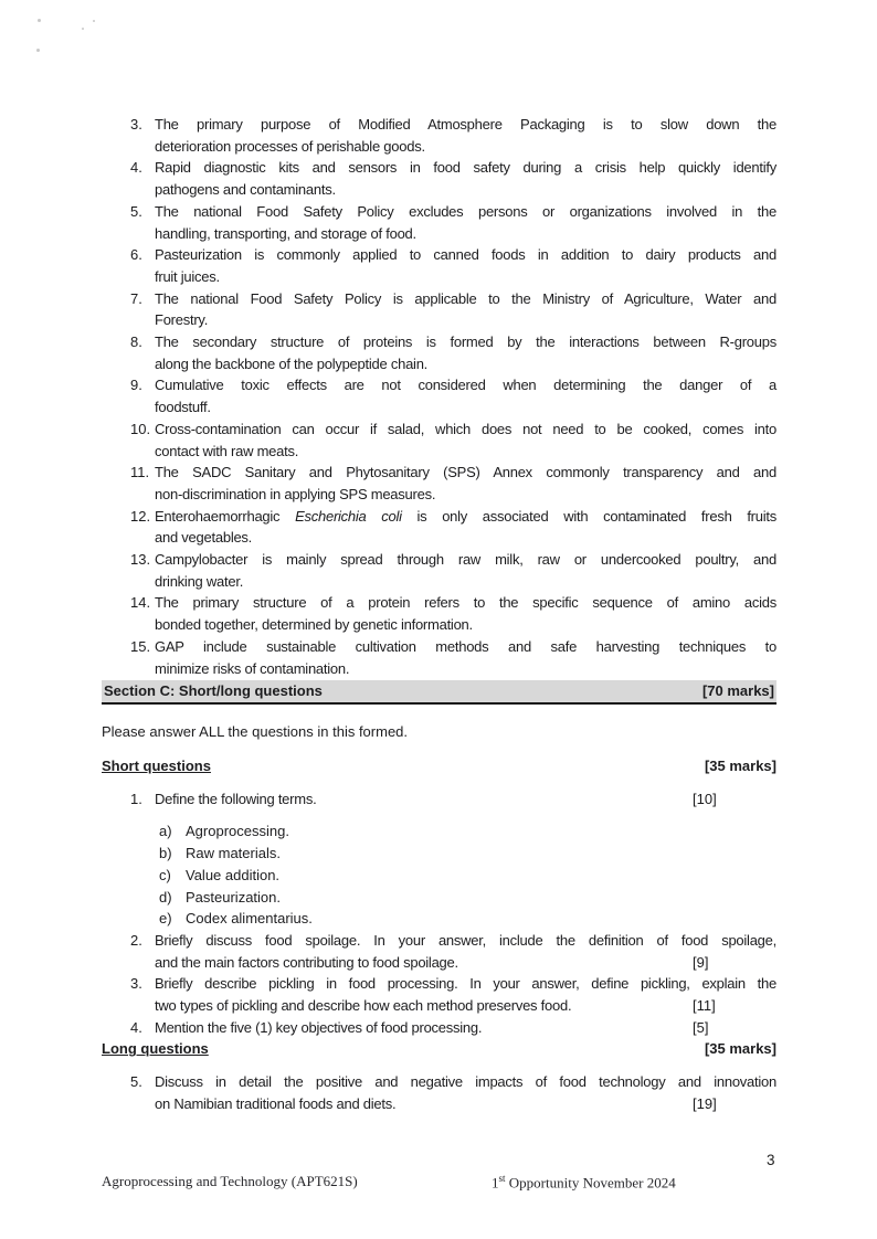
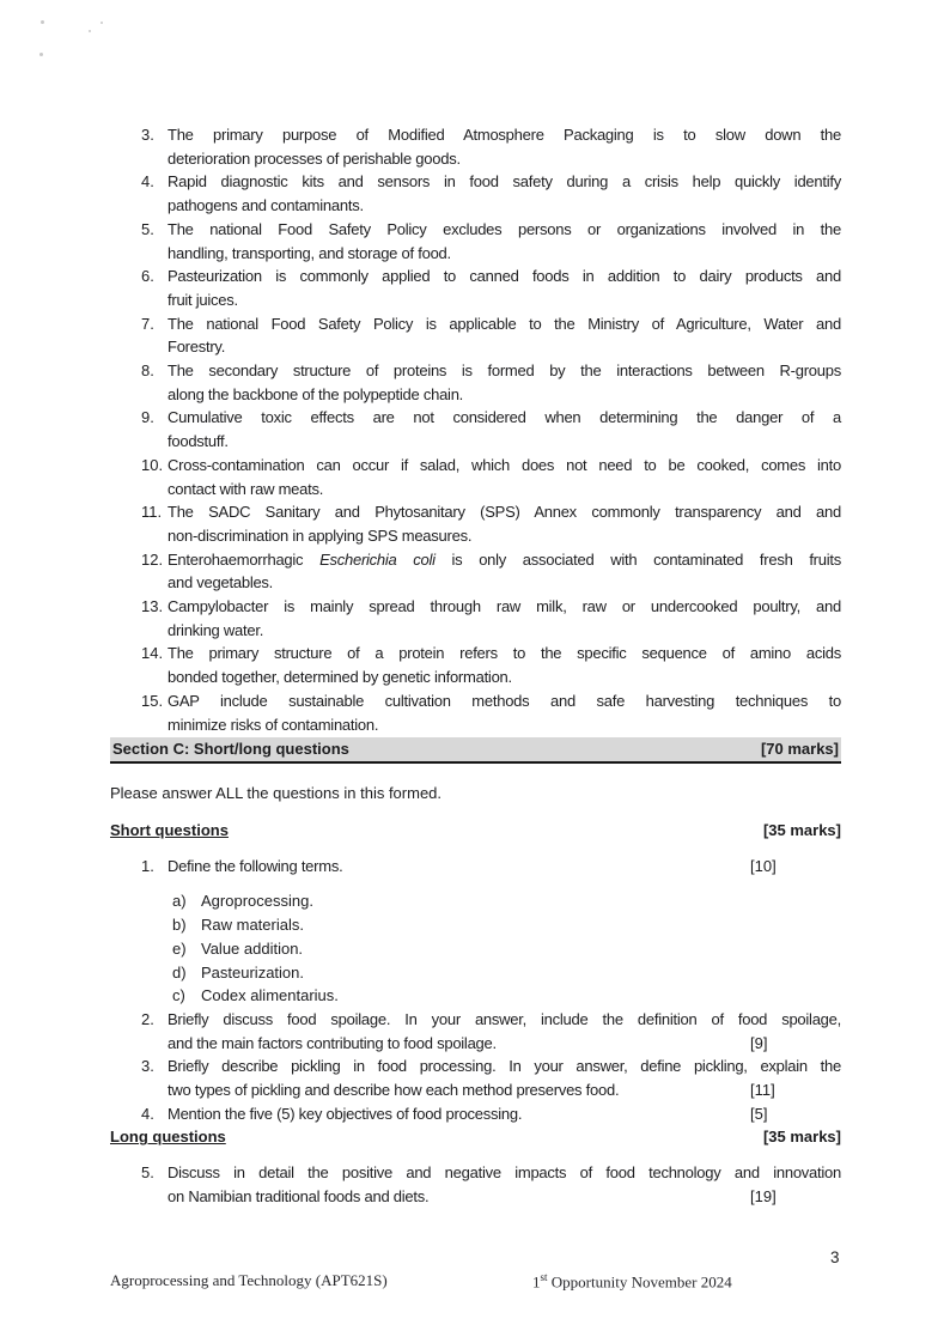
  3.
  The primary purpose of Modified Atmosphere Packaging is to slow down the
  deterioration processes of perishable goods.
  4.
  Rapid diagnostic kits and sensors in food safety during a crisis help quickly identify
  pathogens and contaminants.
  5.
  The national Food Safety Policy excludes persons or organizations involved in the
  handling, transporting, and storage of food.
  6.
  Pasteurization is commonly applied to canned foods in addition to dairy products and
  fruit juices.
  7.
  The national Food Safety Policy is applicable to the Ministry of Agriculture, Water and
  Forestry.
  8.
  The secondary structure of proteins is formed by the interactions between R-groups
  along the backbone of the polypeptide chain.
  9.
  Cumulative toxic effects are not considered when determining the danger of a
  foodstuff.
  10.
  Cross-contamination can occur if salad, which does not need to be cooked, comes into
  contact with raw meats.
  11.
  The SADC Sanitary and Phytosanitary (SPS) Annex commonly transparency and and
  non-discrimination in applying SPS measures.
  12.
  Enterohaemorrhagic Escherichia coli is only associated with contaminated fresh fruits
  and vegetables.
  13.
  Campylobacter is mainly spread through raw milk, raw or undercooked poultry, and
  drinking water.
  14.
  The primary structure of a protein refers to the specific sequence of amino acids
  bonded together, determined by genetic information.
  15.
  GAP include sustainable cultivation methods and safe harvesting techniques to
  minimize risks of contamination.
  Section C: Short/long questions
  [70 marks]
  Please answer ALL the questions in this formed.
  Short questions
  [35 marks]
  1.
  Define the following terms.
  [10]
  a)
  Agroprocessing.
  b)
  Raw materials.
- c)
+ e)
  Value addition.
  d)
  Pasteurization.
- e)
+ c)
  Codex alimentarius.
  2.
  Briefly discuss food spoilage. In your answer, include the definition of food spoilage,
  and the main factors contributing to food spoilage.
  [9]
  3.
  Briefly describe pickling in food processing. In your answer, define pickling, explain the
  two types of pickling and describe how each method preserves food.
  [11]
  4.
- Mention the five (1) key objectives of food processing.
+ Mention the five (5) key objectives of food processing.
  [5]
  Long questions
  [35 marks]
  5.
  Discuss in detail the positive and negative impacts of food technology and innovation
  on Namibian traditional foods and diets.
  [19]
  3
  Agroprocessing and Technology (APT621S)
  1st Opportunity November 2024
